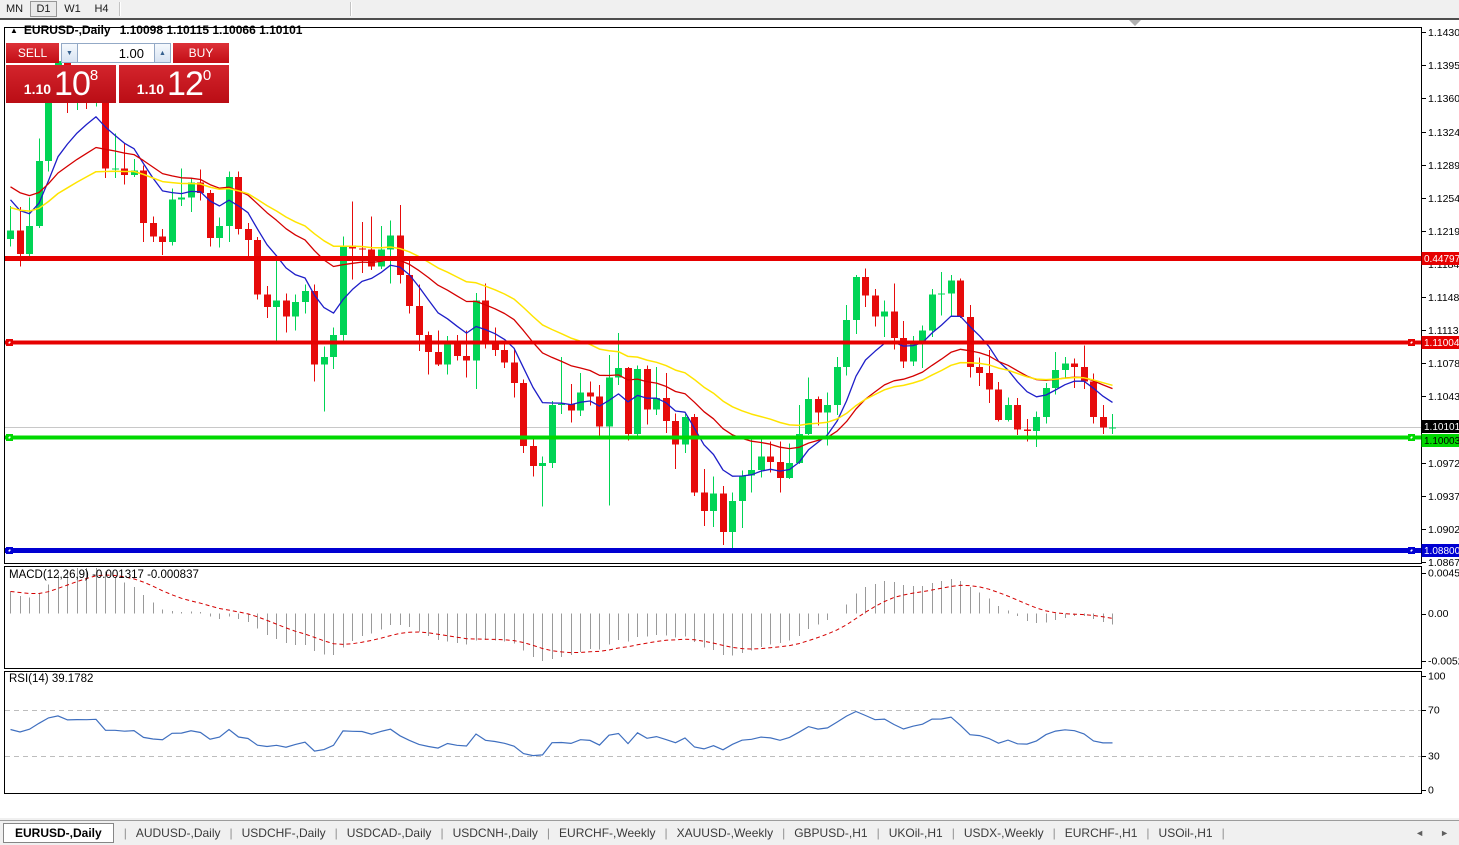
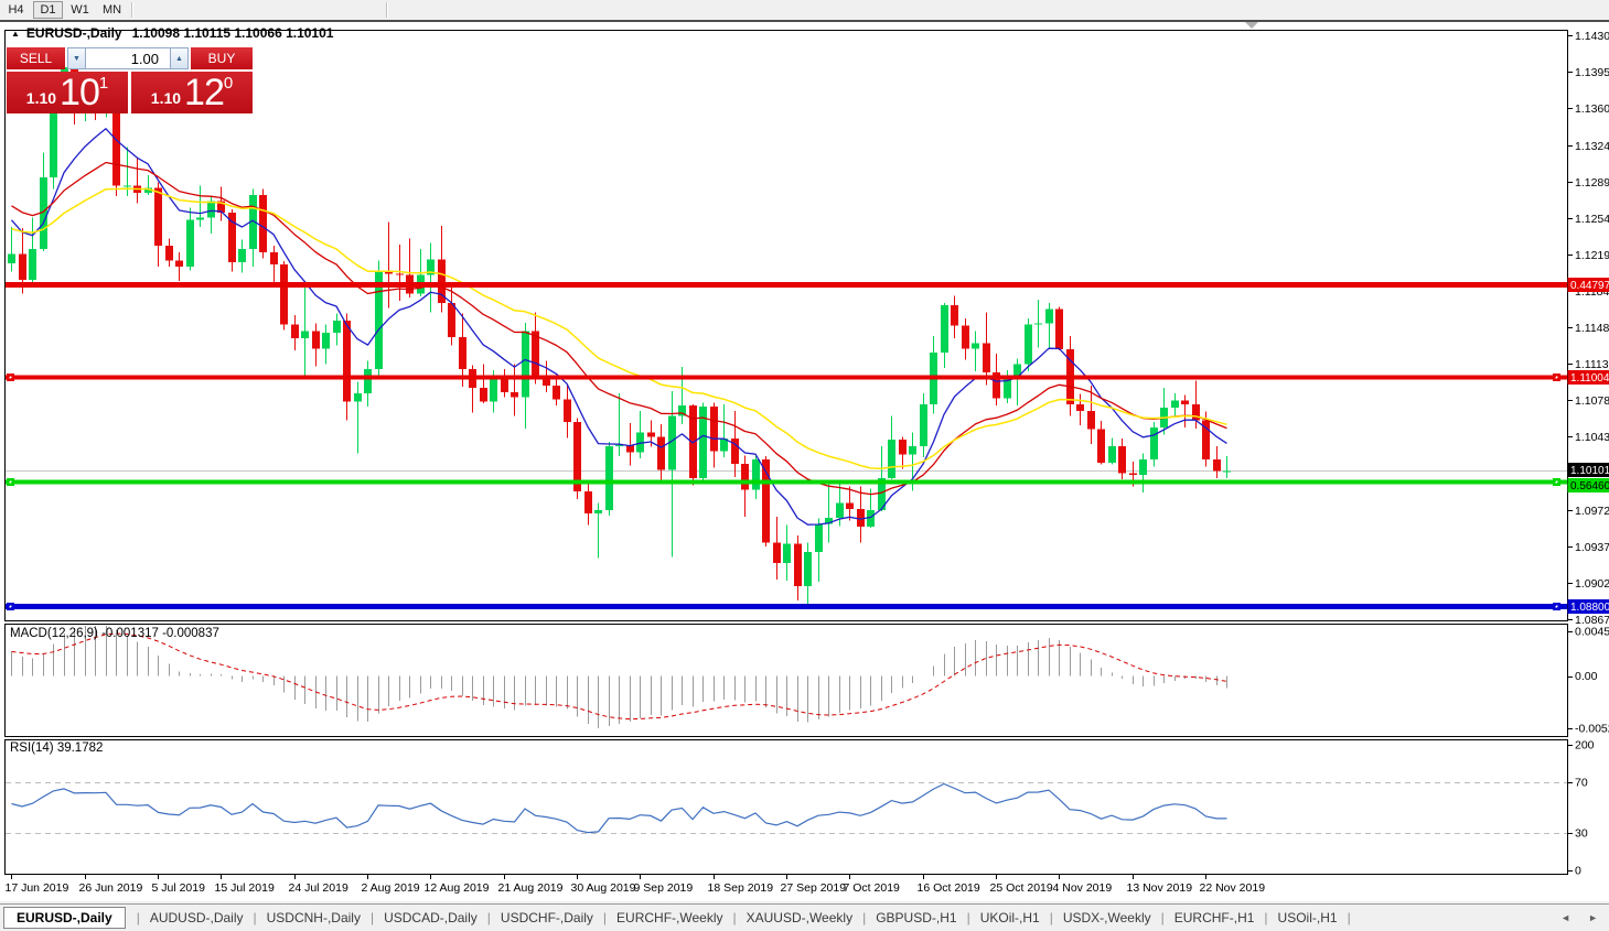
  1.1430
  1.1395
  1.1360
  1.1324
  1.1289
  1.1254
  1.1219
  1.1148
  1.1113
  1.1078
  1.1043
  1.0972
  1.0937
  1.0902
  1.0867
  1.10101
  0.44797
  1.11004
- 1.10003
+ 0.56460
  1.08800
  0.0045
  0.00
  -0.005
- 100
+ 200
  70
  30
  0
+ 17 Jun 2019
+ 26 Jun 2019
+ 5 Jul 2019
+ 15 Jul 2019
+ 24 Jul 2019
+ 2 Aug 2019
+ 12 Aug 2019
+ 21 Aug 2019
+ 30 Aug 2019
+ 9 Sep 2019
+ 18 Sep 2019
+ 27 Sep 2019
+ 7 Oct 2019
+ 16 Oct 2019
+ 25 Oct 2019
+ 4 Nov 2019
+ 13 Nov 2019
+ 22 Nov 2019
- MN
+ H4
  D1
  W1
- H4
+ MN
  ▲
  EURUSD-,Daily
  1.10098 1.10115 1.10066 1.10101
  SELL
  1.00
  BUY
  1.10
  10
- 8
+ 1
  1.10
  12
  0
  MACD(12,26,9) -0.001317 -0.000837
  RSI(14) 39.1782
  EURUSD-,Daily
  AUDUSD-,Daily
- USDCHF-,Daily
+ USDCNH-,Daily
  USDCAD-,Daily
- USDCNH-,Daily
+ USDCHF-,Daily
  EURCHF-,Weekly
  XAUUSD-,Weekly
  GBPUSD-,H1
  UKOil-,H1
  USDX-,Weekly
  EURCHF-,H1
  USOil-,H1
  ◄
  ►
